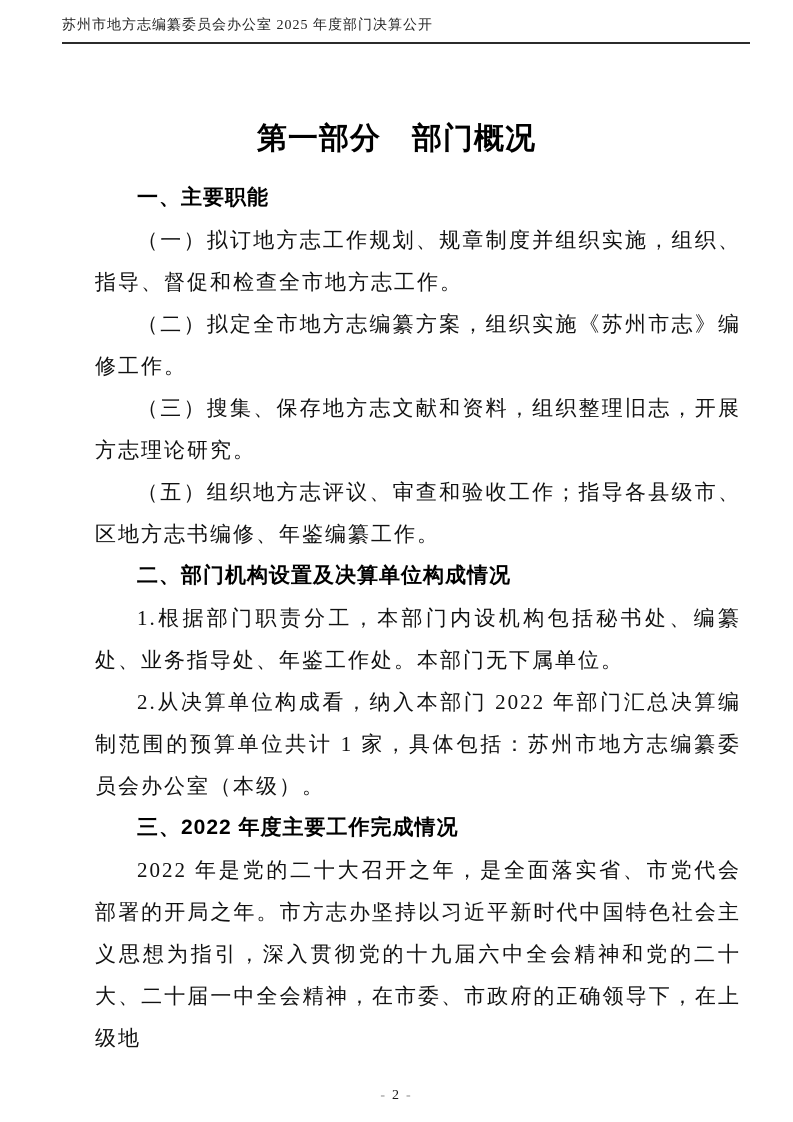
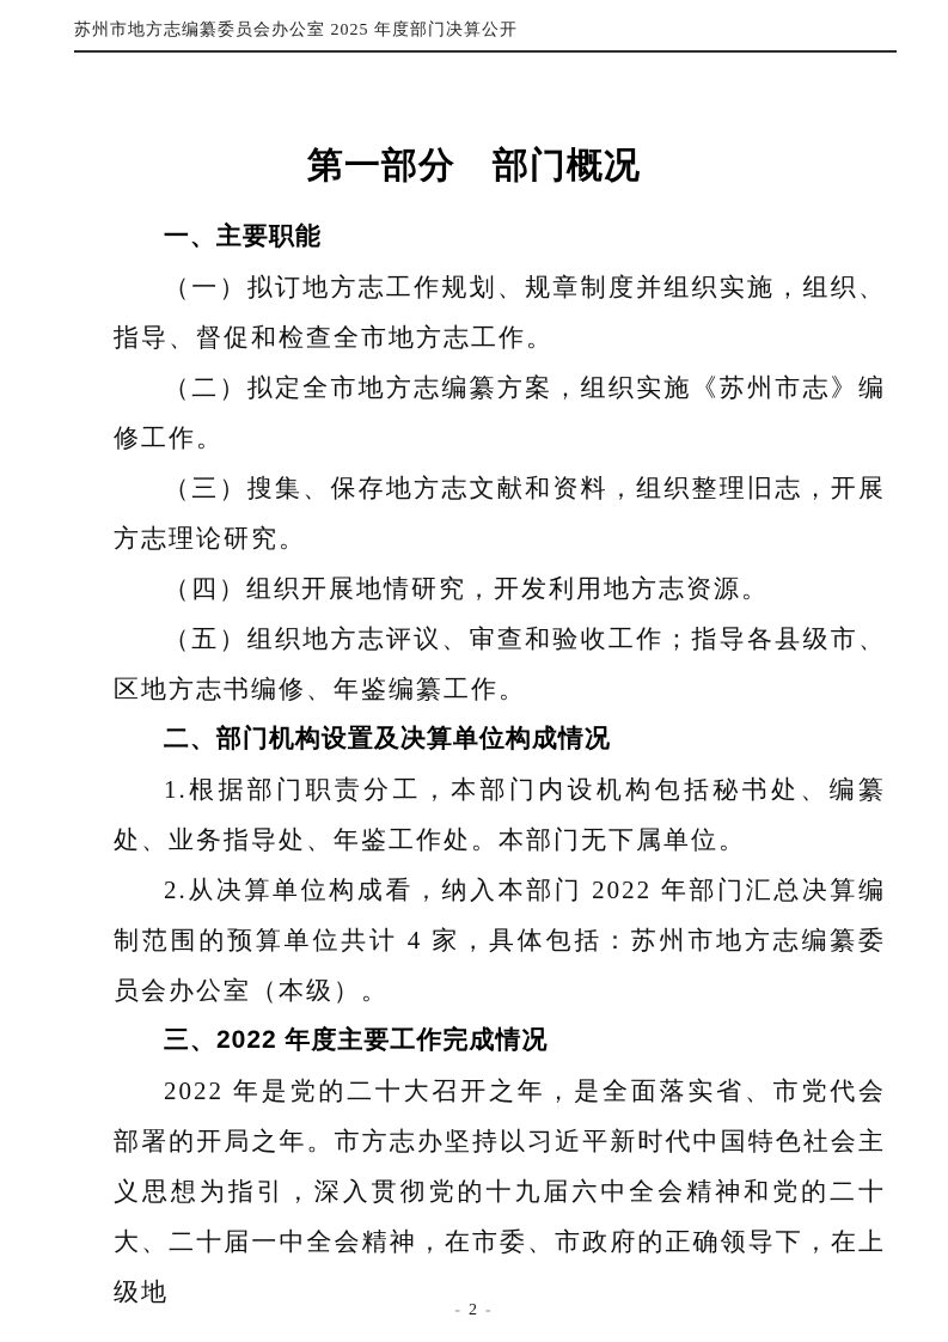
  苏州市地方志编纂委员会办公室 2025 年度部门决算公开
  第一部分 部门概况
  一、主要职能
  （一）拟订地方志工作规划、规章制度并组织实施，组织、指导、督促和检查全市地方志工作。
  （二）拟定全市地方志编纂方案，组织实施《苏州市志》编修工作。
  （三）搜集、保存地方志文献和资料，组织整理旧志，开展方志理论研究。
+ （四）组织开展地情研究，开发利用地方志资源。
  （五）组织地方志评议、审查和验收工作；指导各县级市、区地方志书编修、年鉴编纂工作。
  二、部门机构设置及决算单位构成情况
  1.根据部门职责分工，本部门内设机构包括秘书处、编纂处、业务指导处、年鉴工作处。本部门无下属单位。
- 2.从决算单位构成看，纳入本部门 2022 年部门汇总决算编制范围的预算单位共计 1 家，具体包括：苏州市地方志编纂委员会办公室（本级）。
+ 2.从决算单位构成看，纳入本部门 2022 年部门汇总决算编制范围的预算单位共计 4 家，具体包括：苏州市地方志编纂委员会办公室（本级）。
  三、2022 年度主要工作完成情况
  2022 年是党的二十大召开之年，是全面落实省、市党代会部署的开局之年。市方志办坚持以习近平新时代中国特色社会主义思想为指引，深入贯彻党的十九届六中全会精神和党的二十大、二十届一中全会精神，在市委、市政府的正确领导下，在上级地
  - 2 -
